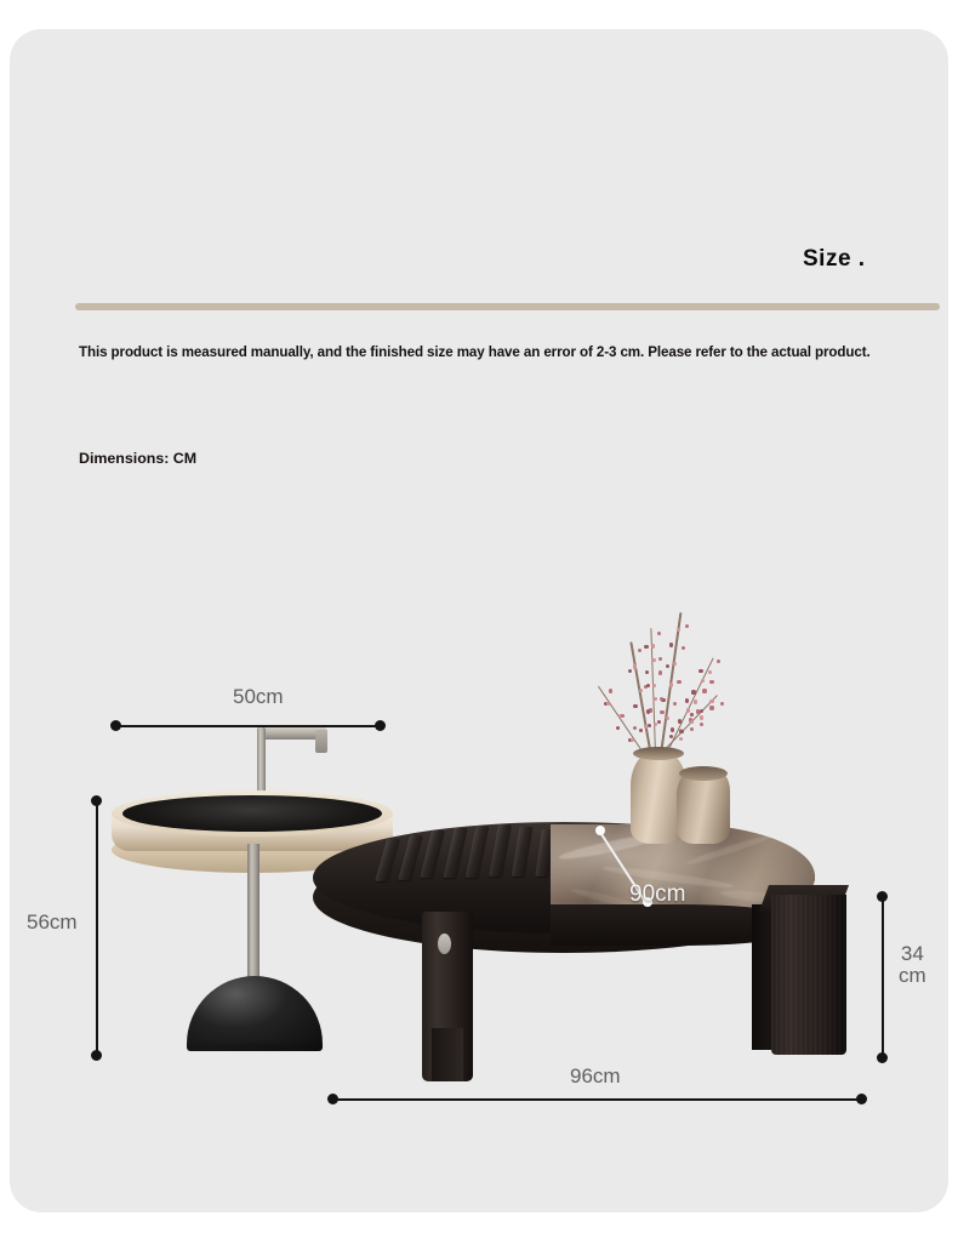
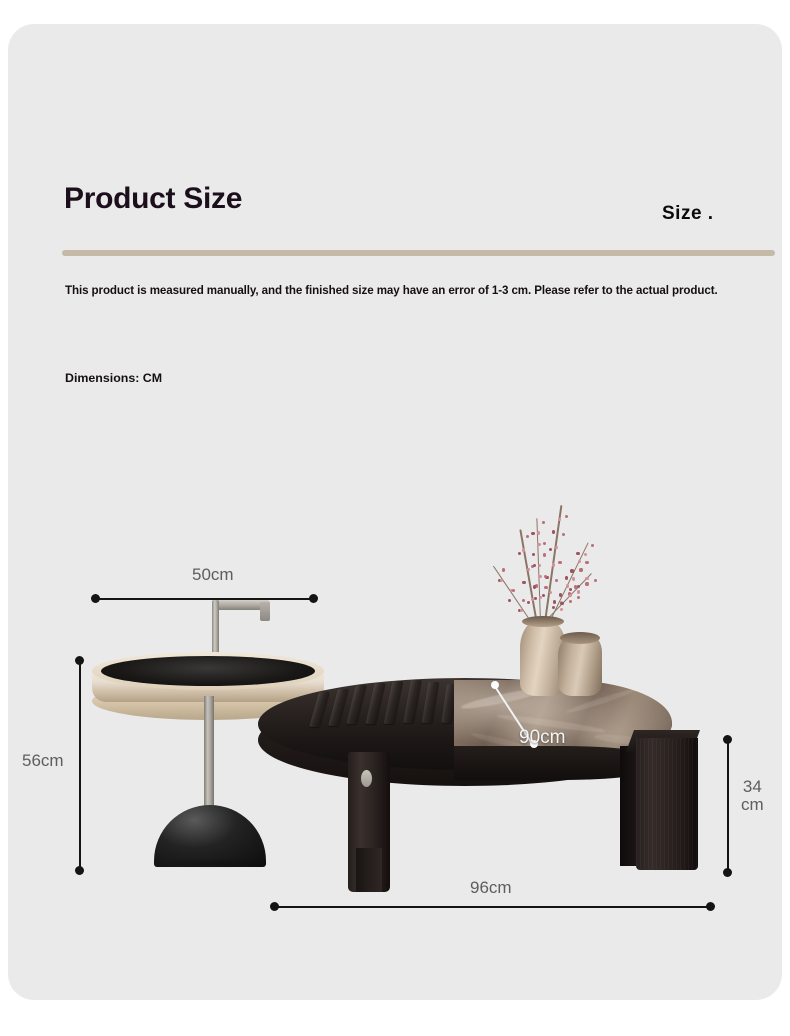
+ Product Size
  Size .
- This product is measured manually, and the finished size may have an error of 2-3 cm. Please refer to the actual product.
+ This product is measured manually, and the finished size may have an error of 1-3 cm. Please refer to the actual product.
  Dimensions: CM
  50cm
  56cm
  90cm
  34
  cm
  96cm
